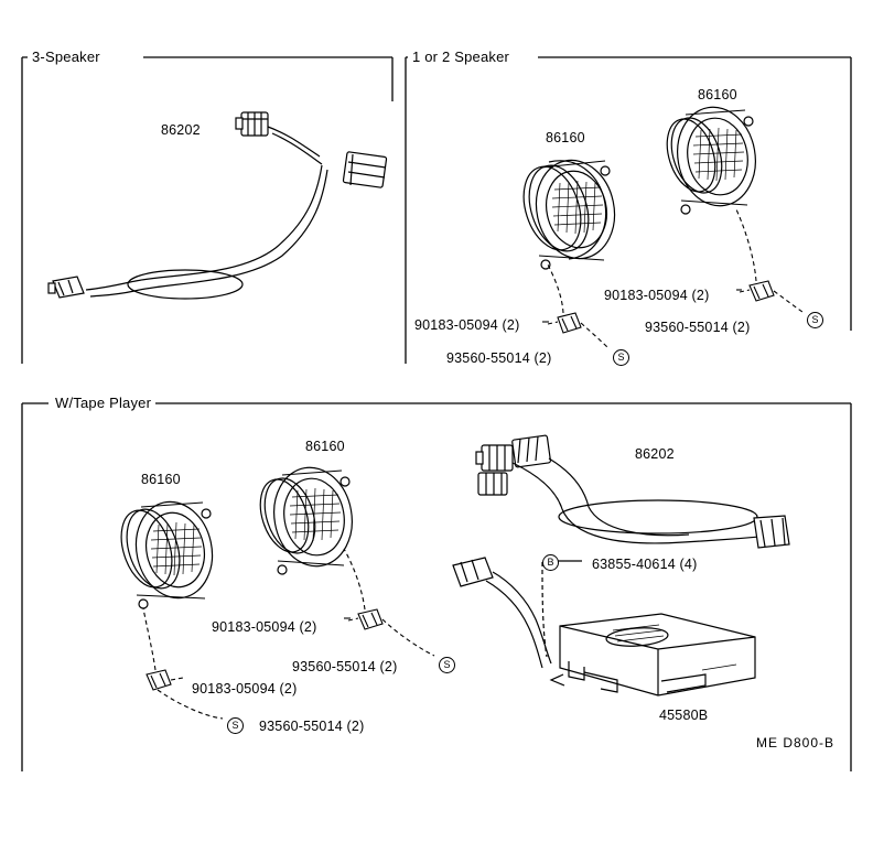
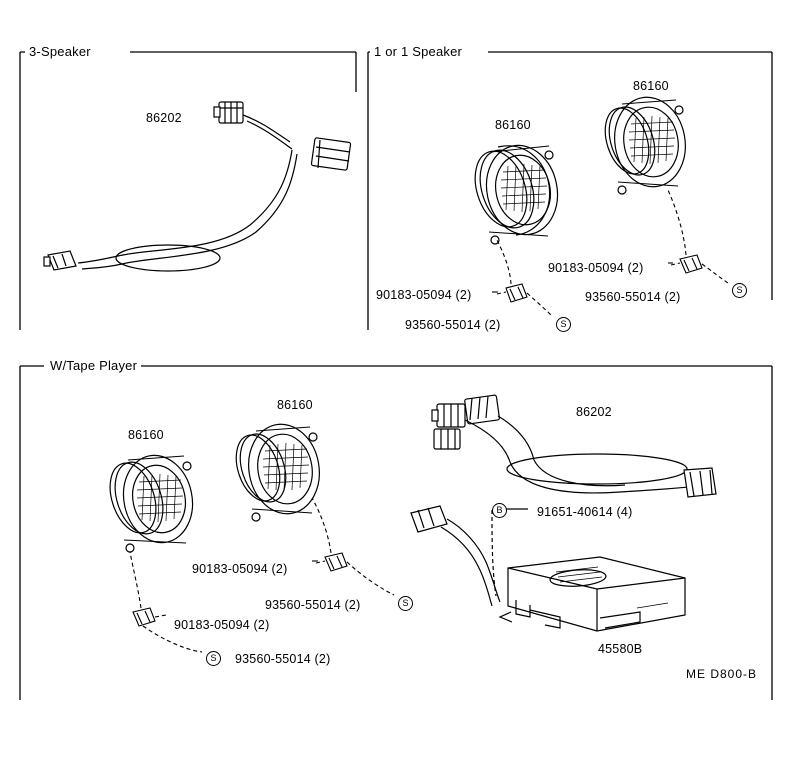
  3-Speaker
- 1 or 2 Speaker
+ 1 or 1 Speaker
  W/Tape Player
  86202
  86160
  86160
  90183-05094 (2)
  93560-55014 (2)
  90183-05094 (2)
  93560-55014 (2)
  86160
  86160
  86202
- 63855-40614 (4)
+ 91651-40614 (4)
  90183-05094 (2)
  93560-55014 (2)
  90183-05094 (2)
  93560-55014 (2)
  45580B
  S
  S
  S
  S
  B
  ME D800-B
